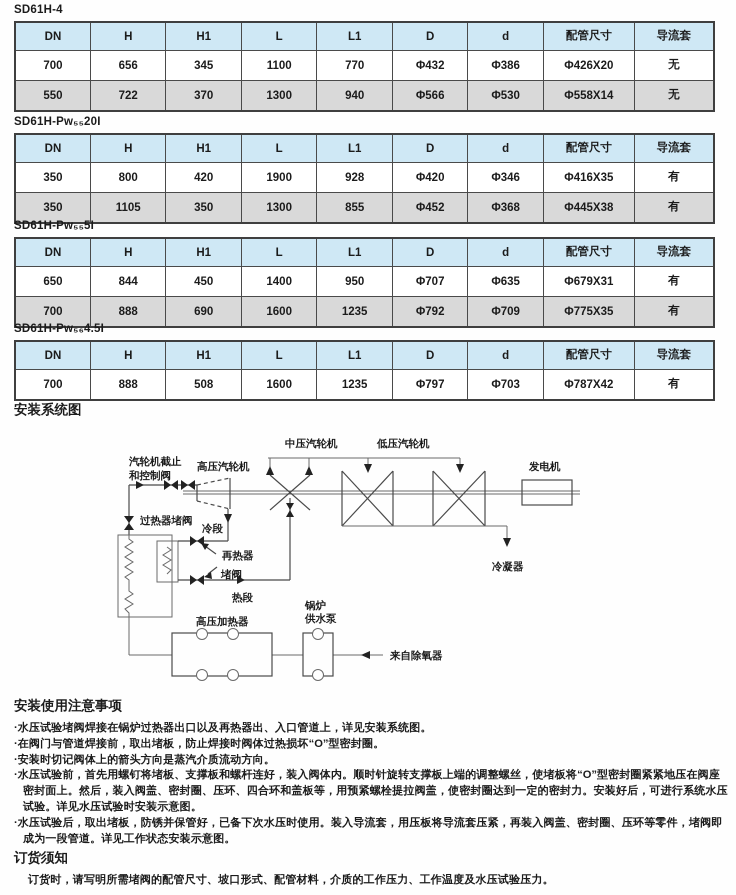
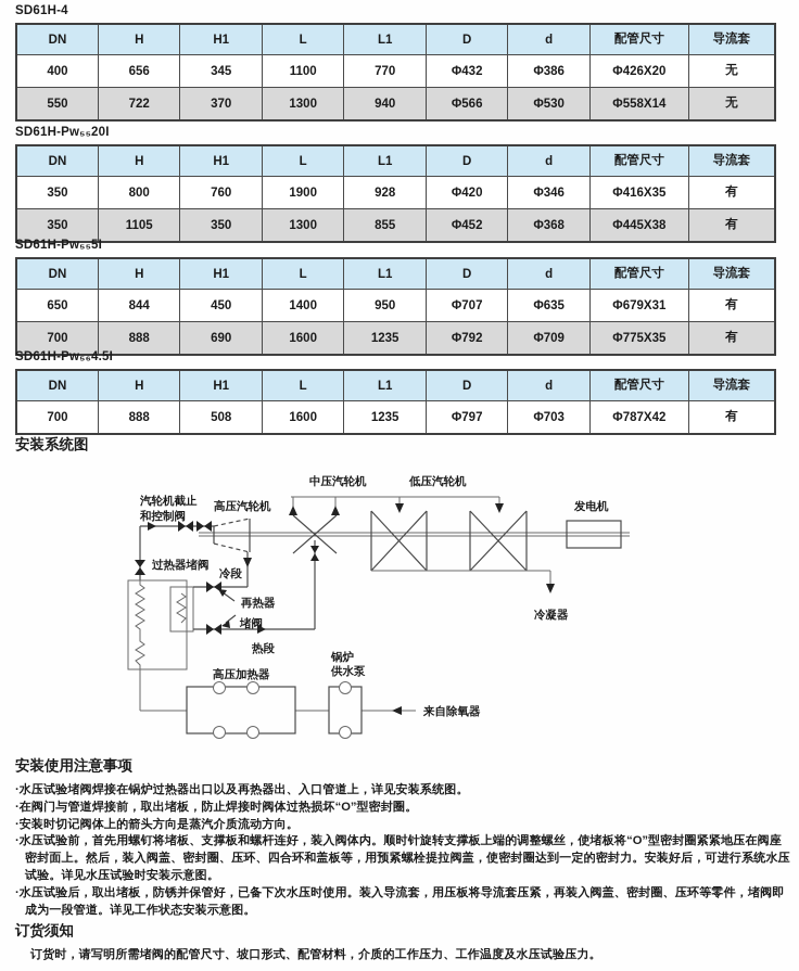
  SD61H-4
  DN	H	H1	L	L1	D	d	配管尺寸	导流套
- 700	656	345	1100	770	Φ432	Φ386	Φ426X20	无
+ 400	656	345	1100	770	Φ432	Φ386	Φ426X20	无
  550	722	370	1300	940	Φ566	Φ530	Φ558X14	无
  SD61H-Pw₅₅20I
  DN	H	H1	L	L1	D	d	配管尺寸	导流套
- 350	800	420	1900	928	Φ420	Φ346	Φ416X35	有
+ 350	800	760	1900	928	Φ420	Φ346	Φ416X35	有
  350	1105	350	1300	855	Φ452	Φ368	Φ445X38	有
  SD61H-Pw₅₅5I
  DN	H	H1	L	L1	D	d	配管尺寸	导流套
  650	844	450	1400	950	Φ707	Φ635	Φ679X31	有
  700	888	690	1600	1235	Φ792	Φ709	Φ775X35	有
  SD61H-Pw₅₆4.5I
  DN	H	H1	L	L1	D	d	配管尺寸	导流套
  700	888	508	1600	1235	Φ797	Φ703	Φ787X42	有
  安装系统图
  汽轮机截止
  和控制阀
  过热器堵阀
  高压汽轮机
  冷段
  再热器
  堵阀
  热段
  中压汽轮机
  低压汽轮机
  冷凝器
  发电机
  高压加热器
  锅炉
  供水泵
  来自除氧器
  安装使用注意事项
  ·水压试验堵阀焊接在锅炉过热器出口以及再热器出、入口管道上，详见安装系统图。
  ·在阀门与管道焊接前，取出堵板，防止焊接时阀体过热损坏“O”型密封圈。
  ·安装时切记阀体上的箭头方向是蒸汽介质流动方向。
  ·水压试验前，首先用螺钉将堵板、支撑板和螺杆连好，装入阀体内。顺时针旋转支撑板上端的调整螺丝，使堵板将“O”型密封圈紧紧地压在阀座密封面上。然后，装入阀盖、密封圈、压环、四合环和盖板等，用预紧螺栓提拉阀盖，使密封圈达到一定的密封力。安装好后，可进行系统水压试验。详见水压试验时安装示意图。
  ·水压试验后，取出堵板，防锈并保管好，已备下次水压时使用。装入导流套，用压板将导流套压紧，再装入阀盖、密封圈、压环等零件，堵阀即成为一段管道。详见工作状态安装示意图。
  订货须知
  订货时，请写明所需堵阀的配管尺寸、坡口形式、配管材料，介质的工作压力、工作温度及水压试验压力。
